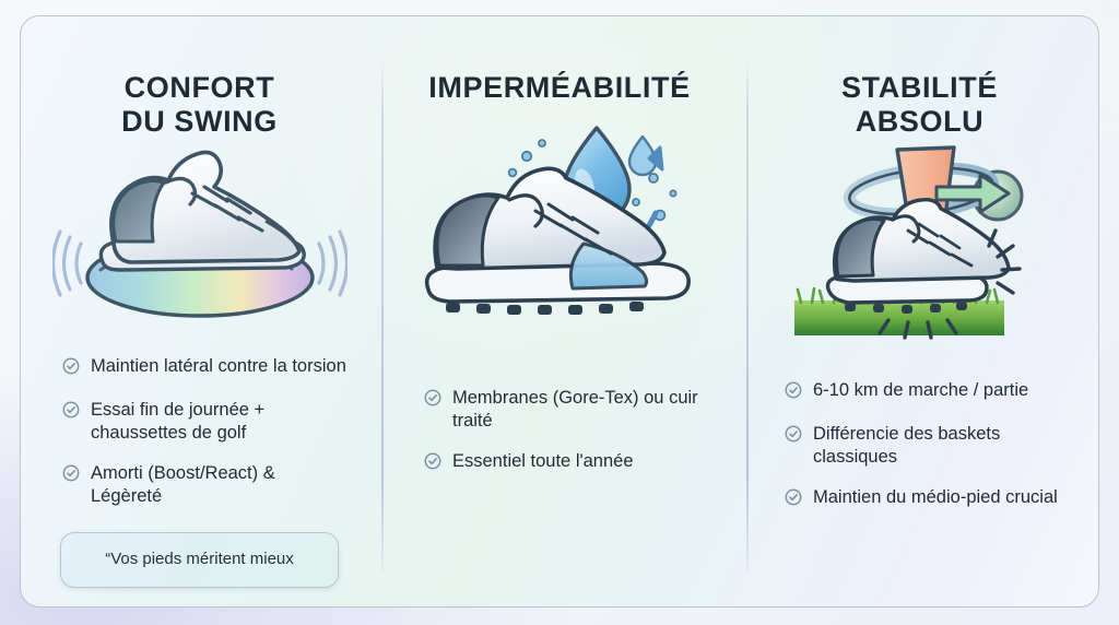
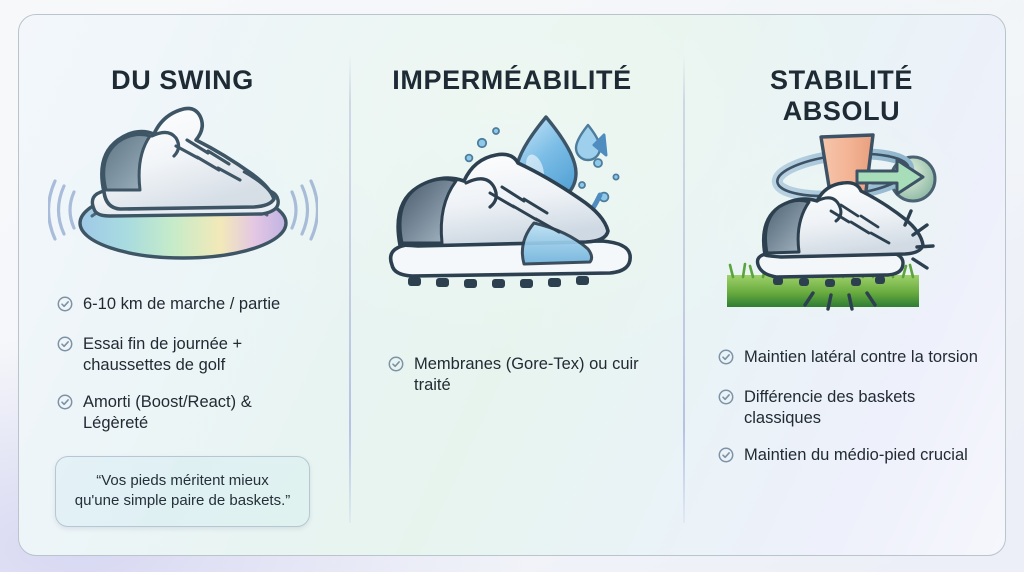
- CONFORT
  DU SWING
- Maintien latéral contre la torsion
+ 6-10 km de marche / partie
  Essai fin de journée + chaussettes de golf
  Amorti (Boost/React) & Légèreté
  “Vos pieds méritent mieux
+ qu'une simple paire de baskets.”
  IMPERMÉABILITÉ
  Membranes (Gore-Tex) ou cuir traité
- Essentiel toute l'année
  STABILITÉ
  ABSOLU
- 6-10 km de marche / partie
+ Maintien latéral contre la torsion
  Différencie des baskets classiques
  Maintien du médio-pied crucial
